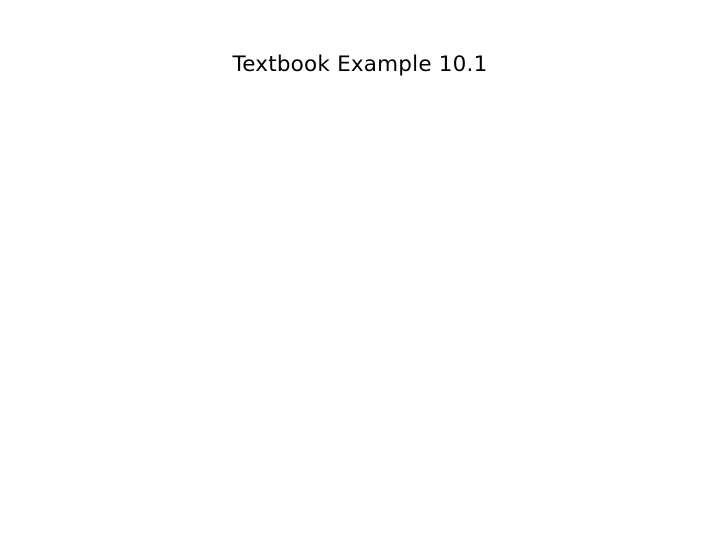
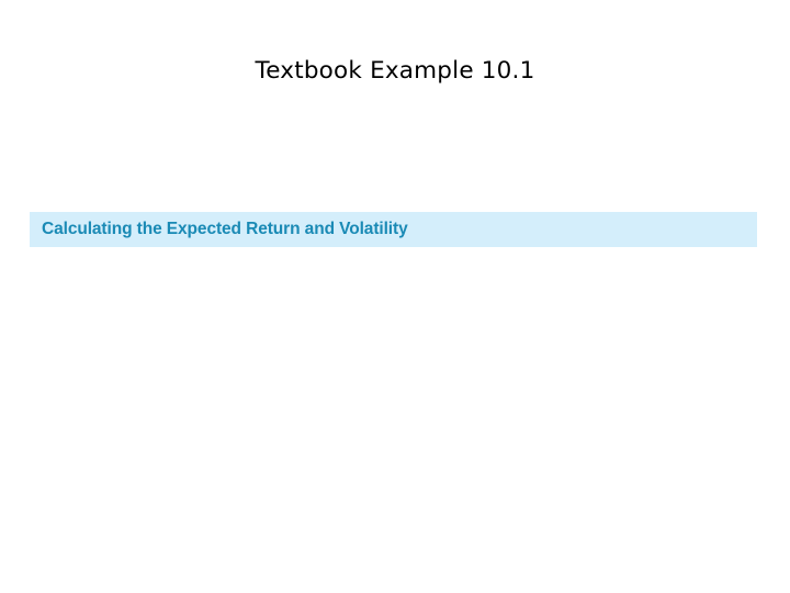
  Textbook Example 10.1
+ Calculating the Expected Return and Volatility
